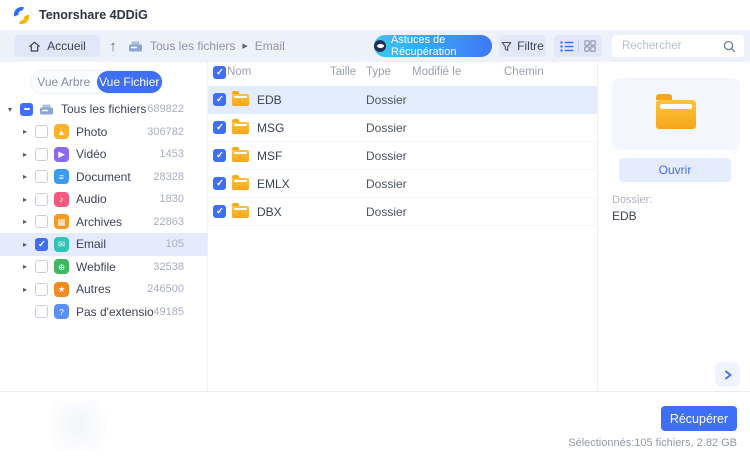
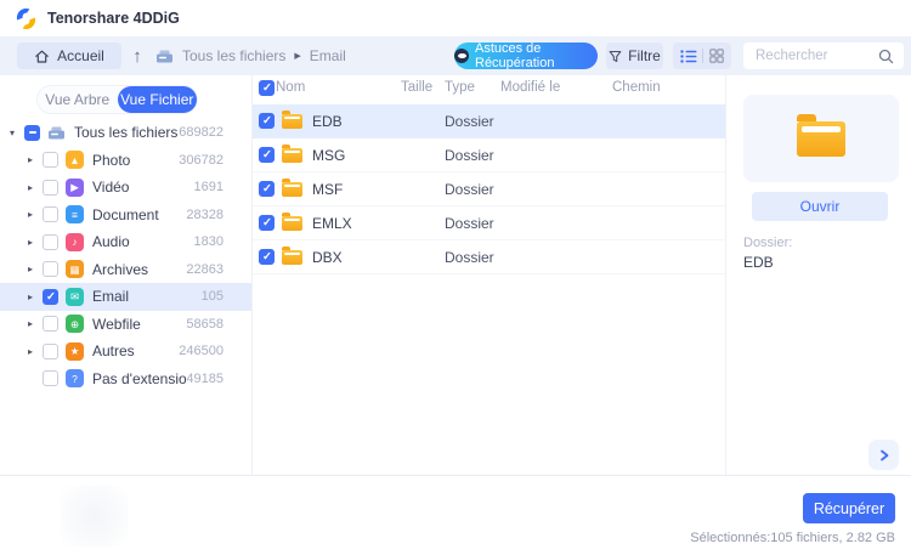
  Tenorshare 4DDiG
  Accueil
  ↑
  Tous les fichiers
  Email
  Astuces de Récupération
  Filtre
  Rechercher
  Vue Arbre
  Vue Fichier
  ▾
  Tous les fichiers
  689822
  ▸
  ▲
  Photo
  306782
  ▸
  ▶
  Vidéo
- 1453
+ 1691
  ▸
  ≡
  Document
  28328
  ▸
  ♪
  Audio
  1830
  ▸
  ▦
  Archives
  22863
  ▸
  ✉
  Email
  105
  ▸
  ⊕
  Webfile
- 32538
+ 58658
  ▸
  ★
  Autres
  246500
  ?
  Pas d'extensio
  49185
  Nom
  Taille
  Type
  Modifié le
  Chemin
  EDB
  Dossier
  MSG
  Dossier
  MSF
  Dossier
  EMLX
  Dossier
  DBX
  Dossier
  Ouvrir
  Dossier:
  EDB
  Récupérer
  Sélectionnés:105 fichiers, 2.82 GB
